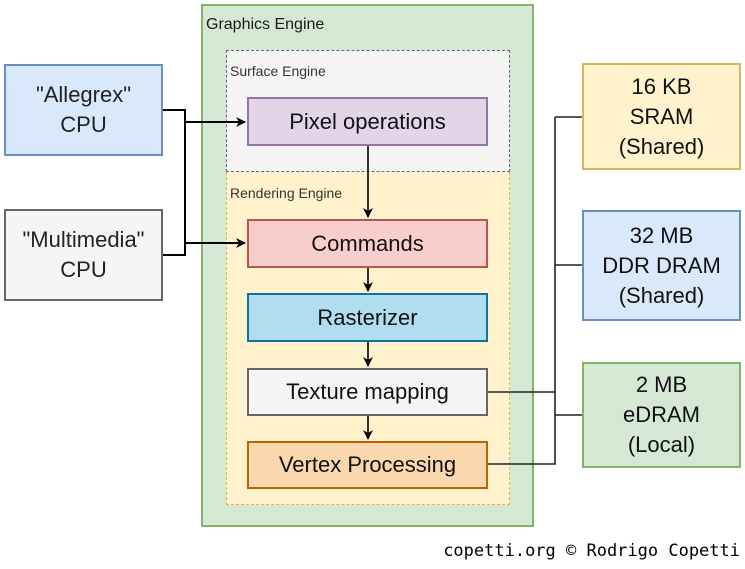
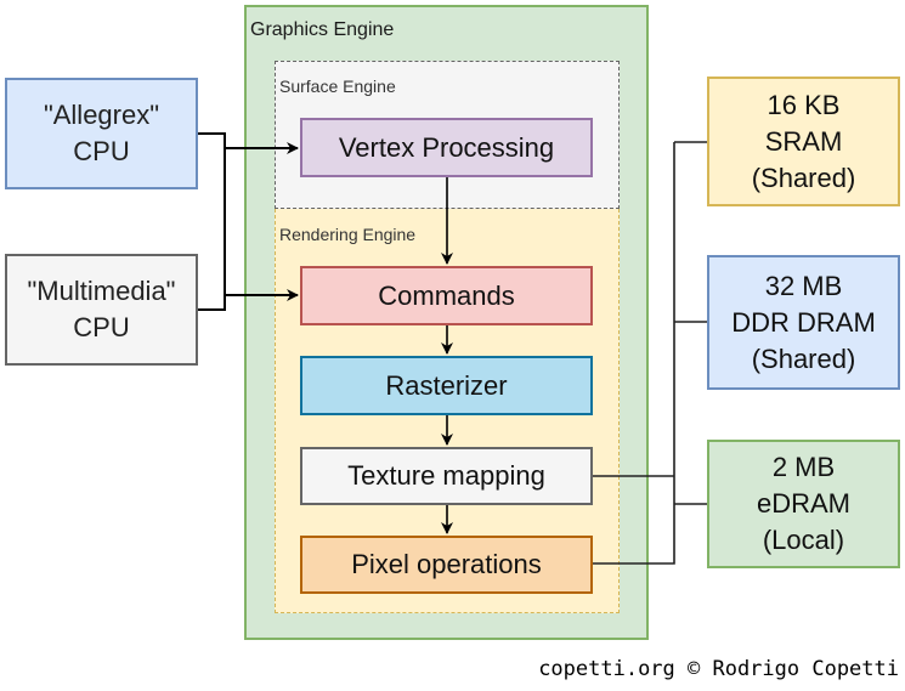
  Graphics Engine
  Surface Engine
  Rendering Engine
  "Allegrex"
  CPU
  "Multimedia"
  CPU
- Pixel operations
+ Vertex Processing
  Commands
  Rasterizer
  Texture mapping
- Vertex Processing
+ Pixel operations
  16 KB
  SRAM
  (Shared)
  32 MB
  DDR DRAM
  (Shared)
  2 MB
  eDRAM
  (Local)
  copetti.org © Rodrigo Copetti
